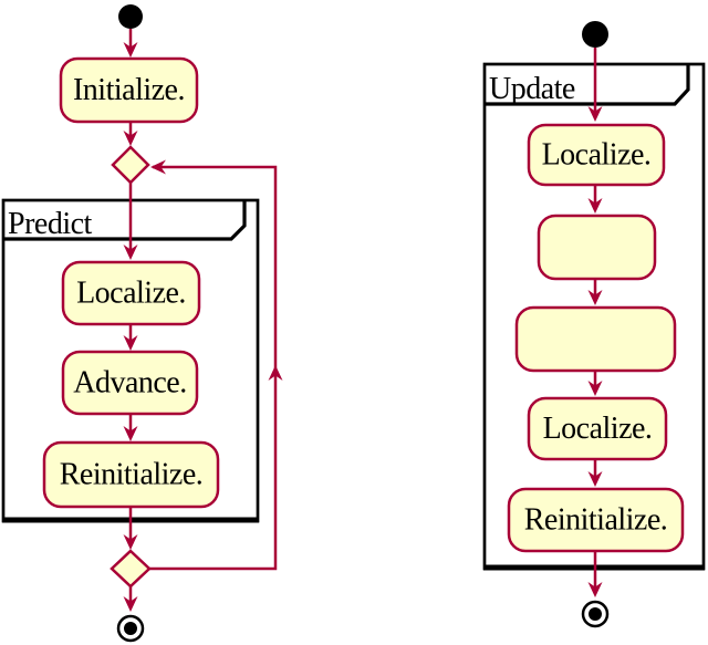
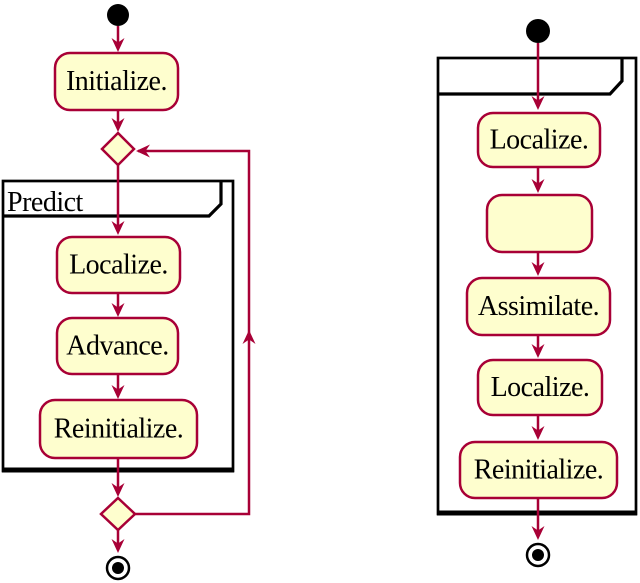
  Initialize.
  Predict
  Localize.
  Advance.
  Reinitialize.
- Update
  Localize.
+ Assimilate.
  Localize.
  Reinitialize.
